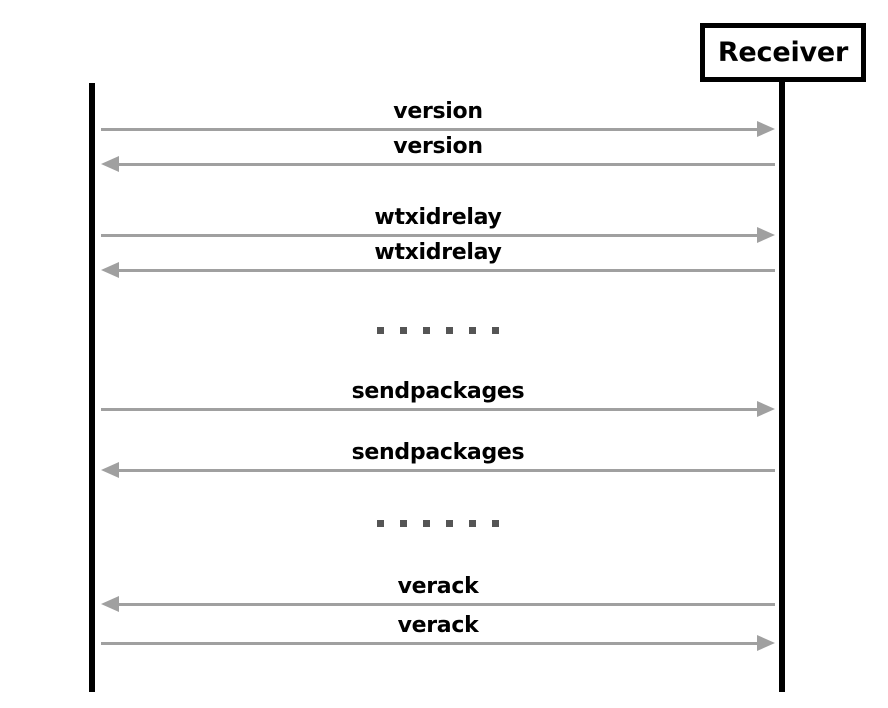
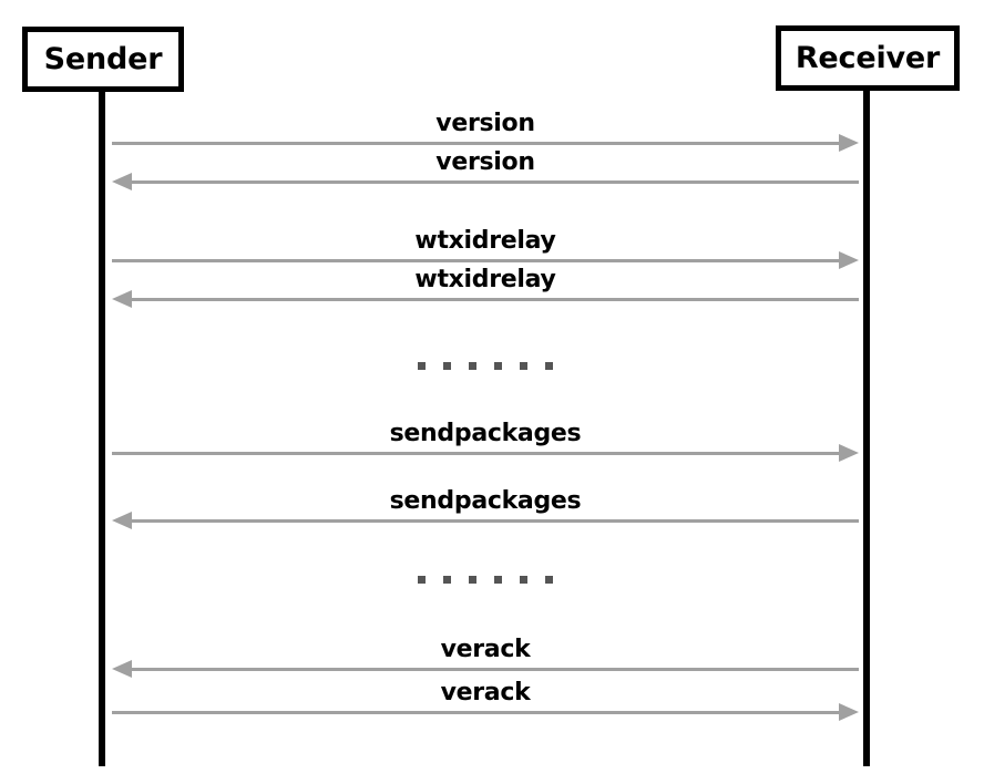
+ Sender
  Receiver
  version
  version
  wtxidrelay
  wtxidrelay
  sendpackages
  sendpackages
  verack
  verack
